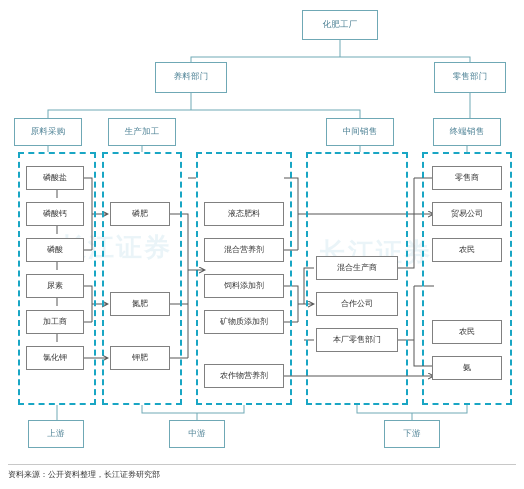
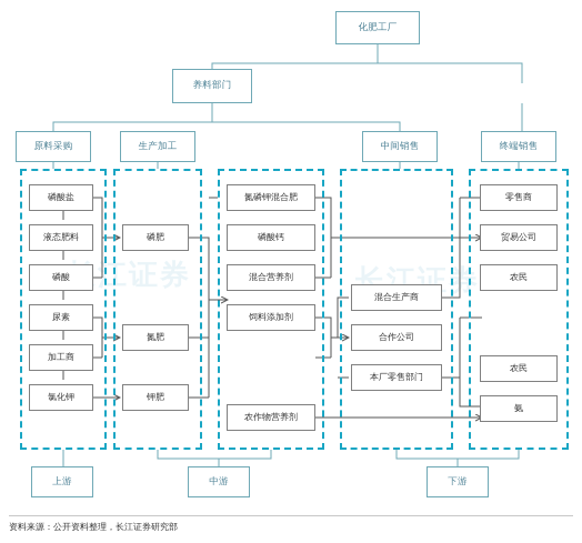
  江证券
  长江证券
  化肥工厂
  养料部门
- 零售部门
  原料采购
  生产加工
  中间销售
  终端销售
  磷酸盐
- 磷酸钙
+ 液态肥料
  磷酸
  尿素
  加工商
  氯化钾
  磷肥
  氮肥
  钾肥
+ 氮磷钾混合肥
- 液态肥料
+ 磷酸钙
  混合营养剂
  饲料添加剂
- 矿物质添加剂
  农作物营养剂
  混合生产商
  合作公司
  本厂零售部门
  零售商
  贸易公司
  农民
  农民
  氨
  上游
  中游
  下游
  资料来源：公开资料整理，长江证券研究部
